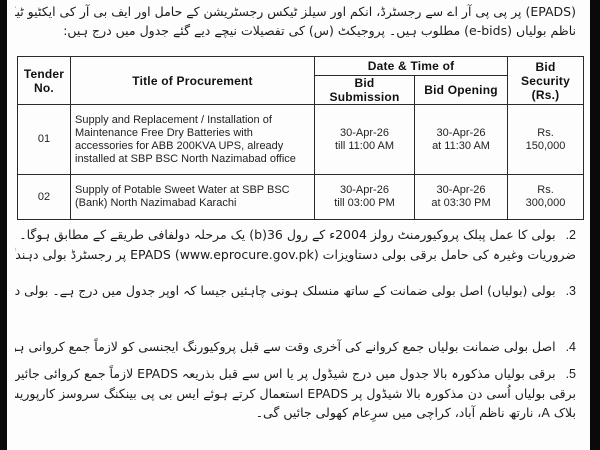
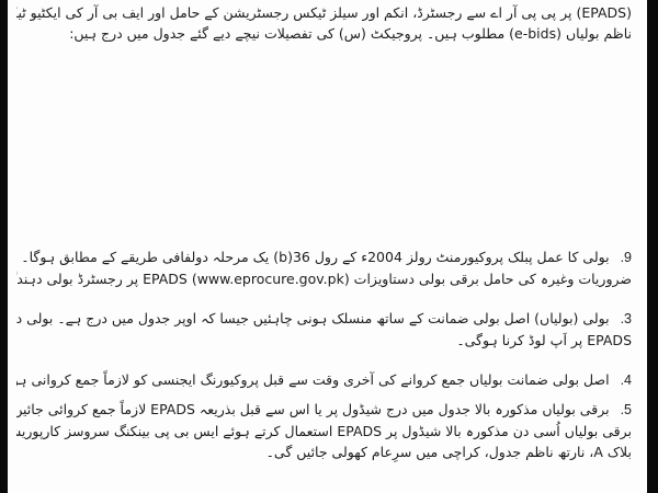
  (EPADS) پر پی پی آر اے سے رجسٹرڈ، انکم اور سیلز ٹیکس رجسٹریشن کے حامل اور ایف بی آر کی ایکٹیو ٹی
  ناظم بولیاں (e-bids) مطلوب ہیں۔ پروجیکٹ (س) کی تفصیلات نیچے دیے گئے جدول میں درج ہیں:
- Tender No.	Title of Procurement	Date & Time of	Bid Security (Rs.)
- Bid Submission	Bid Opening
- 01	Supply and Replacement / Installation of Maintenance Free Dry Batteries with accessories for ABB 200KVA UPS, already installed at SBP BSC North Nazimabad office	30-Apr-26 till 11:00 AM	30-Apr-26 at 11:30 AM	Rs. 150,000
- 02	Supply of Potable Sweet Water at SBP BSC (Bank) North Nazimabad Karachi	30-Apr-26 till 03:00 PM	30-Apr-26 at 03:30 PM	Rs. 300,000
- 2. بولی کا عمل پبلک پروکیورمنٹ رولز 2004ء کے رول 36(b) یک مرحلہ دولفافی طریقے کے مطابق ہوگا۔
+ 9. بولی کا عمل پبلک پروکیورمنٹ رولز 2004ء کے رول 36(b) یک مرحلہ دولفافی طریقے کے مطابق ہوگا۔
  ضروریات وغیرہ کی حامل برقی بولی دستاویزات EPADS (www.eprocure.gov.pk) پر رجسٹرڈ بولی دہند
  3. بولی (بولیاں) اصل بولی ضمانت کے ساتھ منسلک ہونی چاہئیں جیسا کہ اوپر جدول میں درج ہے۔ بولی د
+ EPADS پر اَپ لوڈ کرنا ہوگی۔
  5. برقی بولیاں مذکورہ بالا جدول میں درج شیڈول پر یا اس سے قبل بذریعہ EPADS لازماً جمع کروائی جائیں
  برقی بولیاں اُسی دن مذکورہ بالا شیڈول پر EPADS استعمال کرتے ہوئے ایس بی پی بینکنگ سروسز کارپوریش
- بلاک A، نارتھ ناظم آباد، کراچی میں سرِعام کھولی جائیں گی۔
+ بلاک A، نارتھ ناظم جدول، کراچی میں سرِعام کھولی جائیں گی۔
